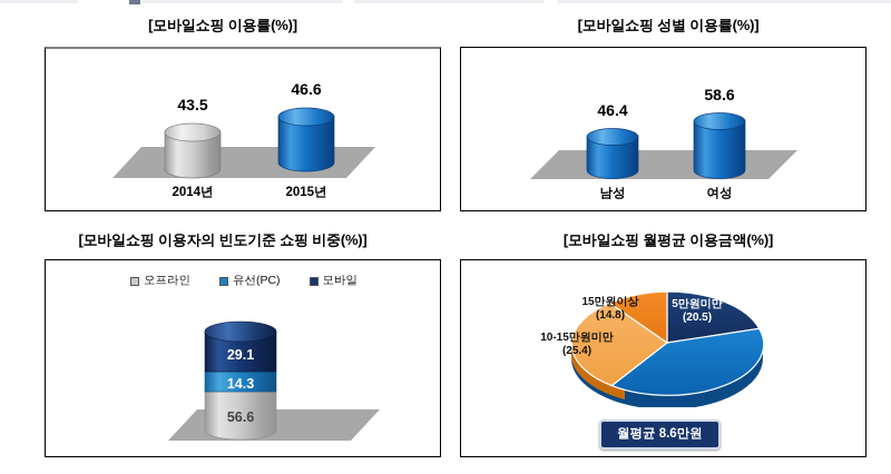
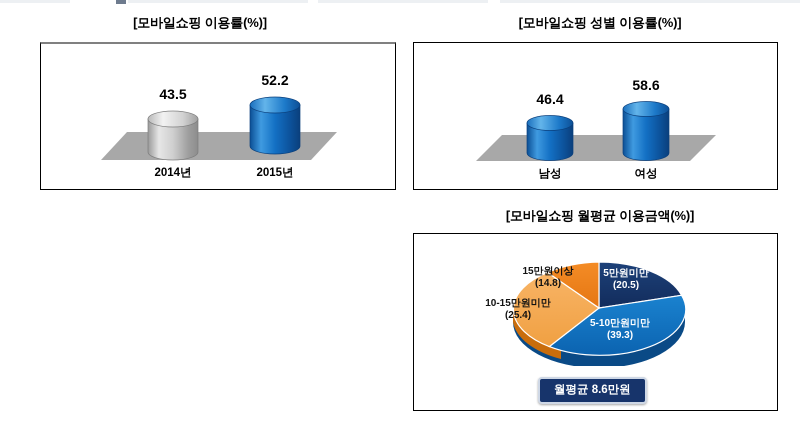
  [모바일쇼핑 이용률(%)]
  43.5
  2014년
- 46.6
+ 52.2
  2015년
  [모바일쇼핑 성별 이용률(%)]
  46.4
  남성
  58.6
  여성
- [모바일쇼핑 이용자의 빈도기준 쇼핑 비중(%)]
- 오프라인
- 유선(PC)
- 모바일
- 29.1
- 14.3
- 56.6
  [모바일쇼핑 월평균 이용금액(%)]
  5만원미만
  (20.5)
+ 5-10만원미만
+ (39.3)
  10-15만원미만
  (25.4)
  15만원이상
  (14.8)
  월평균 8.6만원
